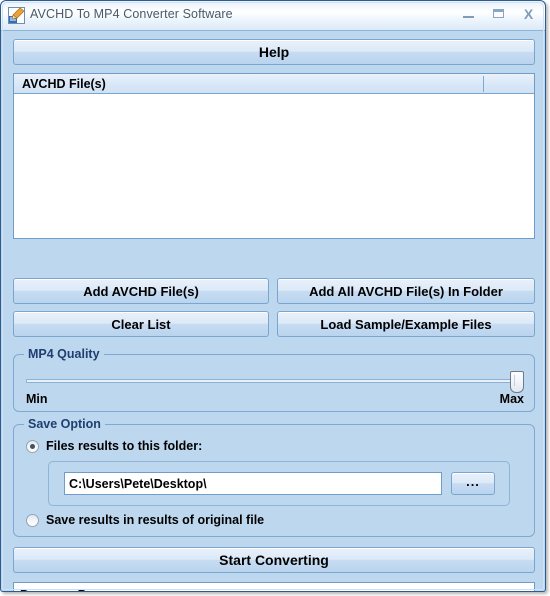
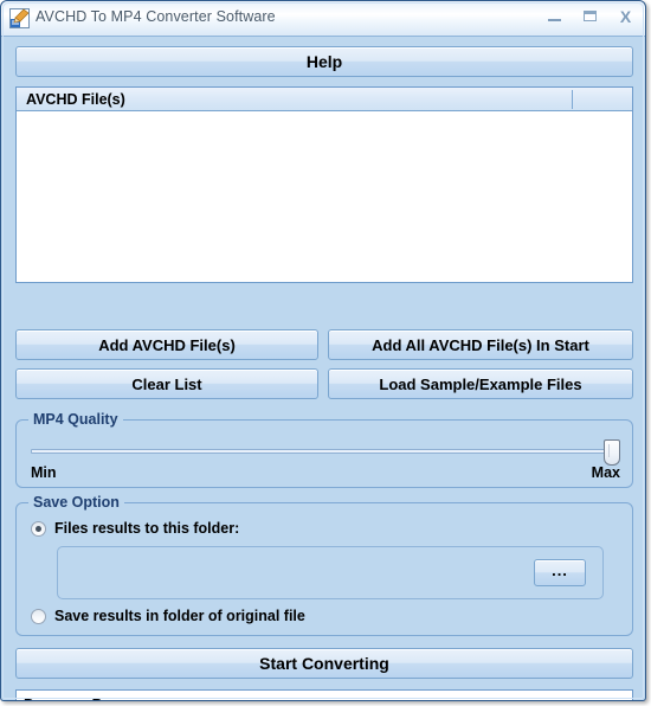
  AVCHD To MP4 Converter Software
  X
  Help
  AVCHD File(s)
  Add AVCHD File(s)
- Add All AVCHD File(s) In Folder
+ Add All AVCHD File(s) In Start
  Clear List
  Load Sample/Example Files
  MP4 Quality
  Min
  Max
  Save Option
  Files results to this folder:
- C:\Users\Pete\Desktop\
  ...
- Save results in results of original file
+ Save results in folder of original file
  Start Converting
